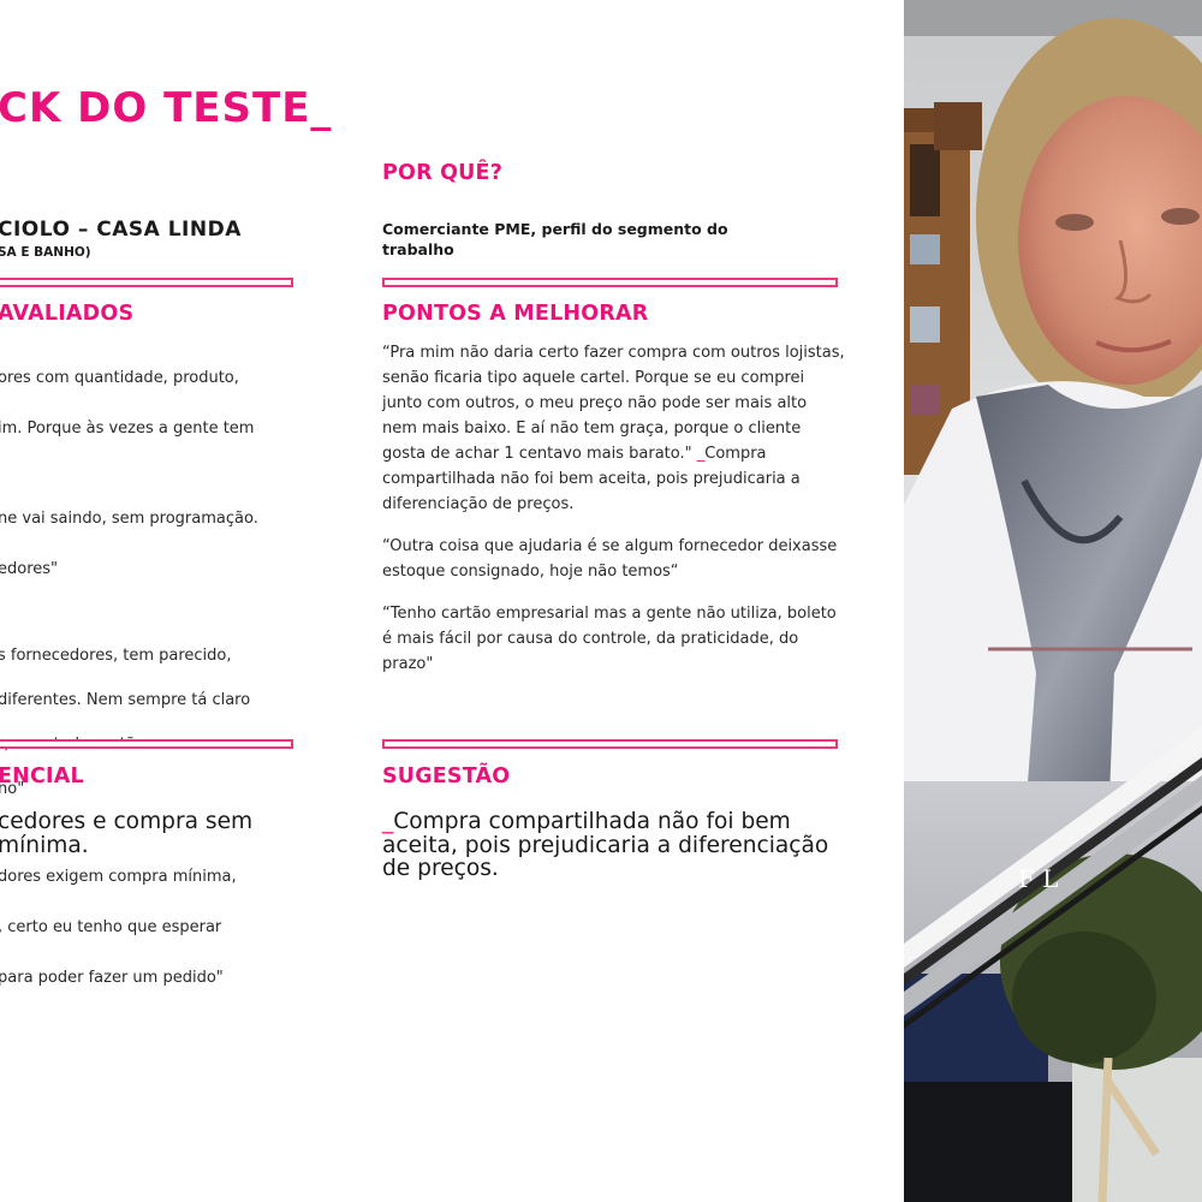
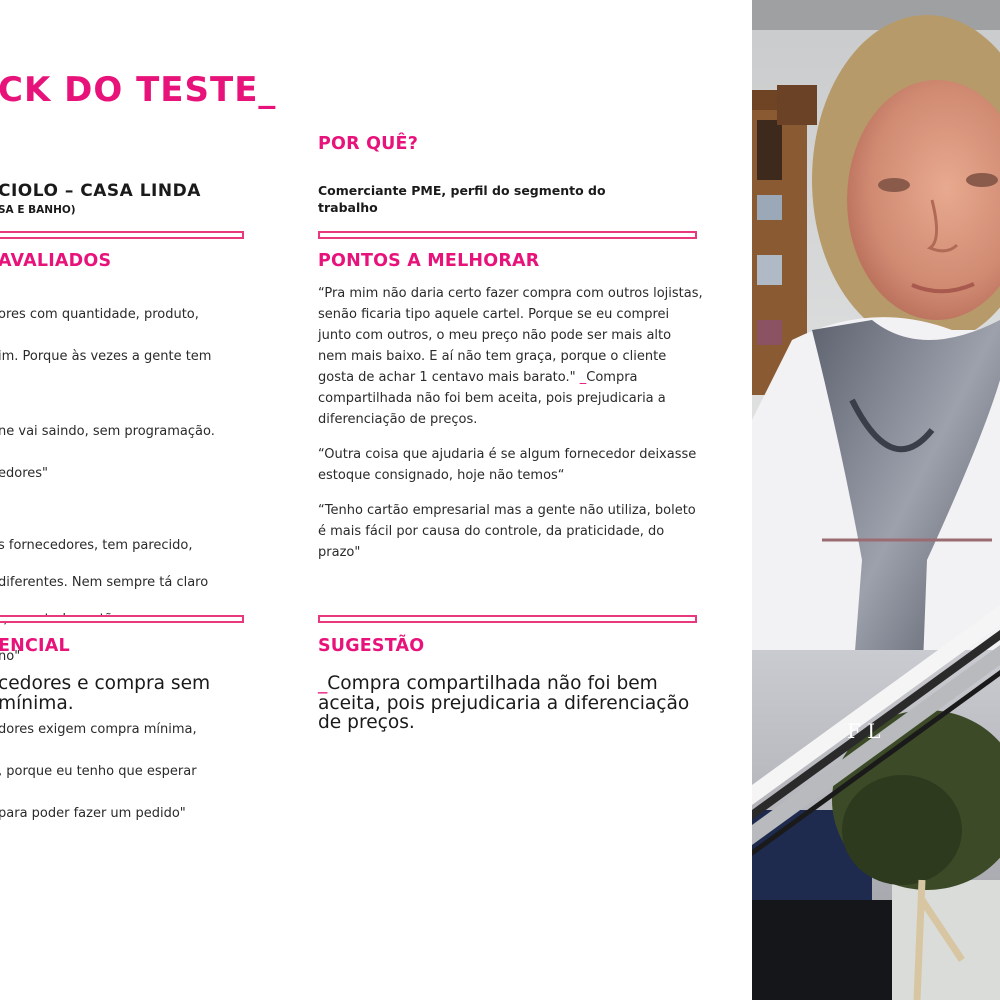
  CK DO TESTE_
  CIOLO – CASA LINDA
  SA E BANHO)
  AVALIADOS
  ores com quantidade, produto,
  m. Porque às vezes a gente tem
  ne vai saindo, sem programação.
  edores"
  s fornecedores, tem parecido,
  diferentes. Nem sempre tá claro
  no"
  dores exigem compra mínima,
- , certo eu tenho que esperar
+ , porque eu tenho que esperar
  para poder fazer um pedido"
  ENCIAL
  cedores e compra sem
  mínima.
  POR QUÊ?
  Comerciante PME, perfil do segmento do trabalho
  PONTOS A MELHORAR
  “Pra mim não daria certo fazer compra com outros lojistas, senão ficaria tipo aquele cartel. Porque se eu comprei junto com outros, o meu preço não pode ser mais alto nem mais baixo. E aí não tem graça, porque o cliente gosta de achar 1 centavo mais barato." _Compra compartilhada não foi bem aceita, pois prejudicaria a diferenciação de preços.
  “Outra coisa que ajudaria é se algum fornecedor deixasse estoque consignado, hoje não temos“
  “Tenho cartão empresarial mas a gente não utiliza, boleto é mais fácil por causa do controle, da praticidade, do prazo"
  SUGESTÃO
  _Compra compartilhada não foi bem aceita, pois prejudicaria a diferenciação de preços.
  F L
